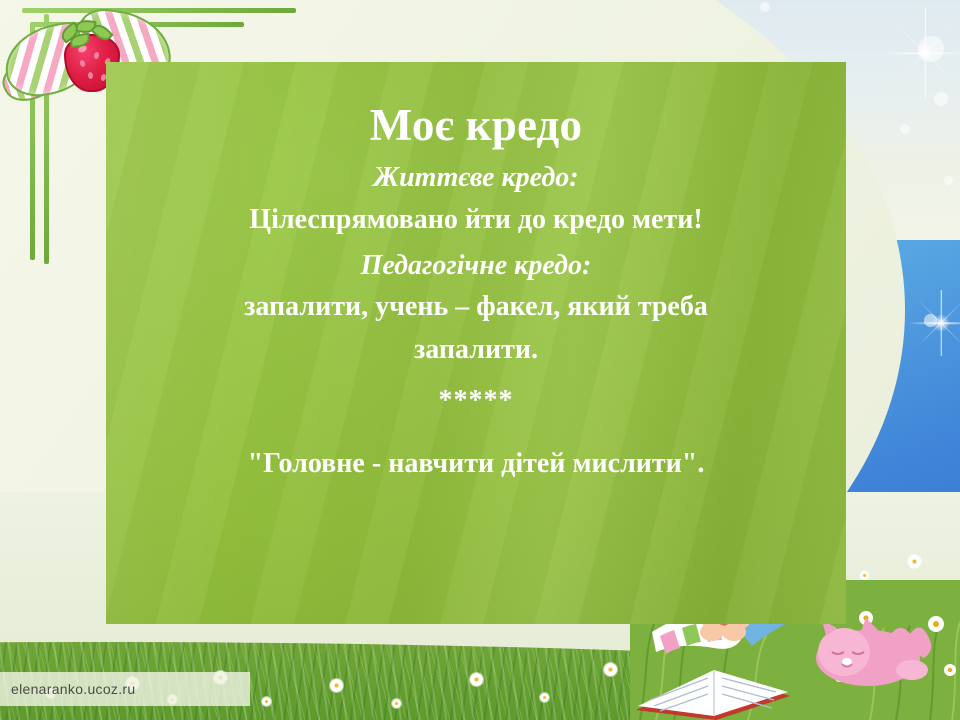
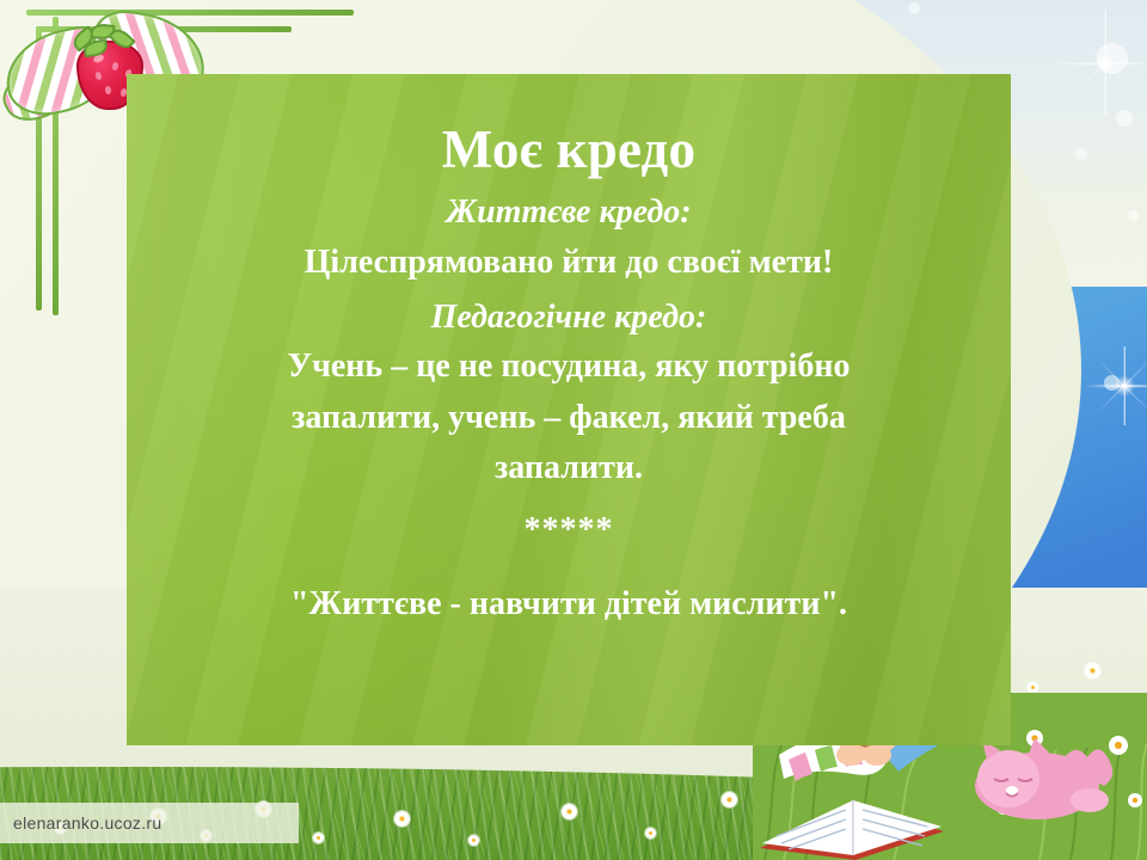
  Моє кредо
  Життєве кредо:
- Цілеспрямовано йти до кредо мети!
+ Цілеспрямовано йти до своєї мети!
  Педагогічне кредо:
+ Учень – це не посудина, яку потрібно
  запалити, учень – факел, який треба
  запалити.
  *****
- "Головне - навчити дітей мислити".
+ "Життєве - навчити дітей мислити".
  elenaranko.ucoz.ru
